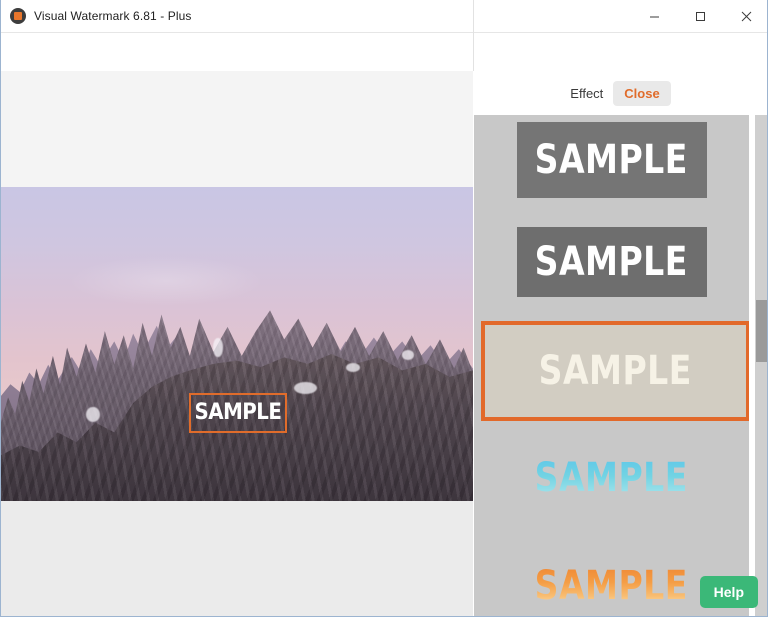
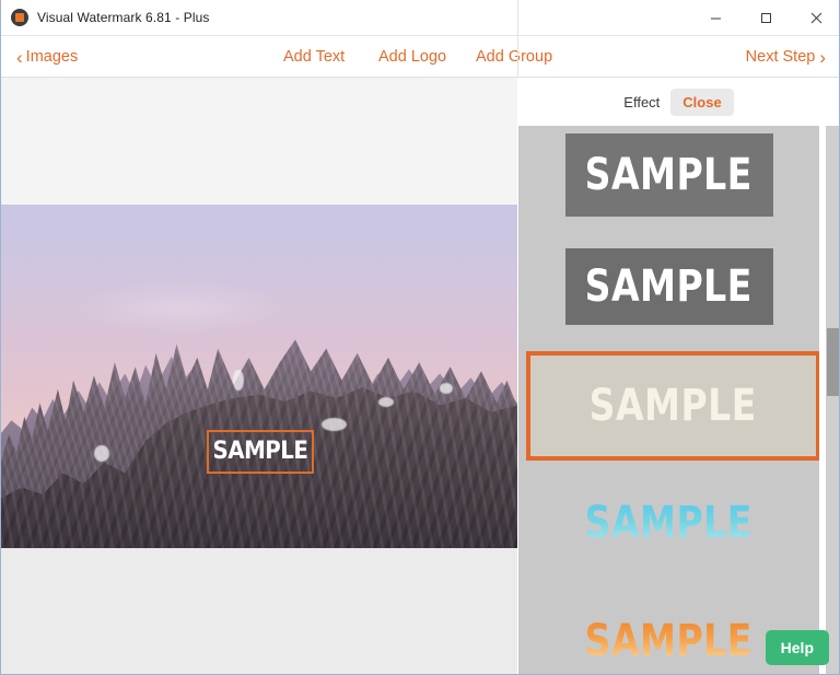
  Visual Watermark 6.81 - Plus
+ ‹
+ Images
+ Add Text
+ Add Logo
+ Add Group
+ Next Step
+ ›
  SAMPLE
  Effect
  Close
  SAMPLE
  SAMPLE
  SAMPLE
  SAMPLE
  SAMPLE
  Help
